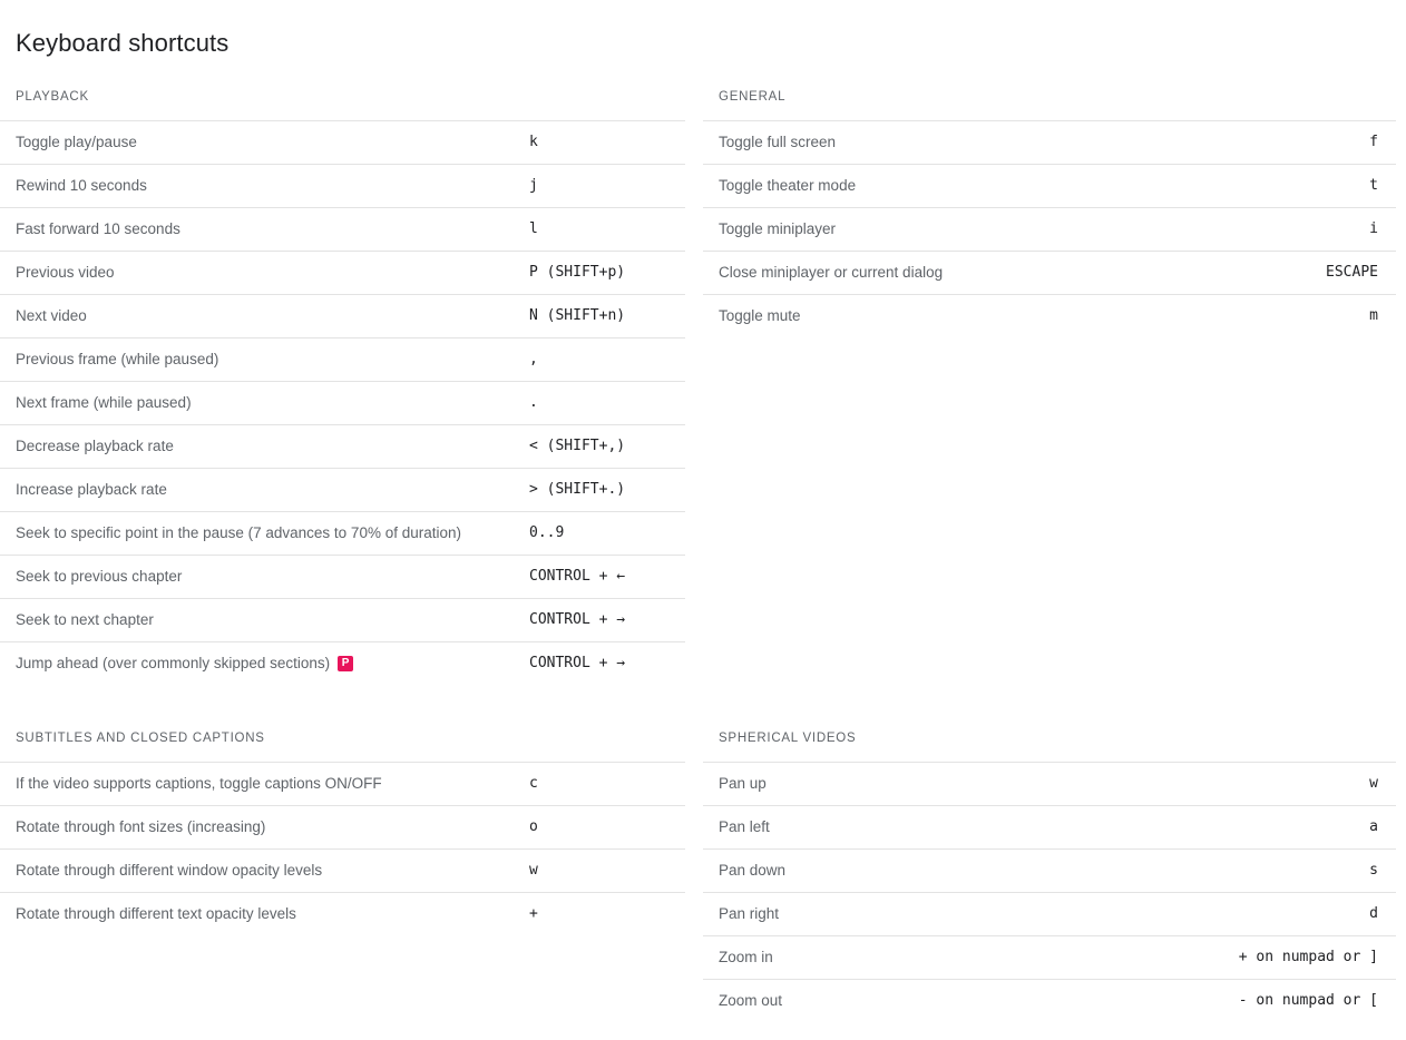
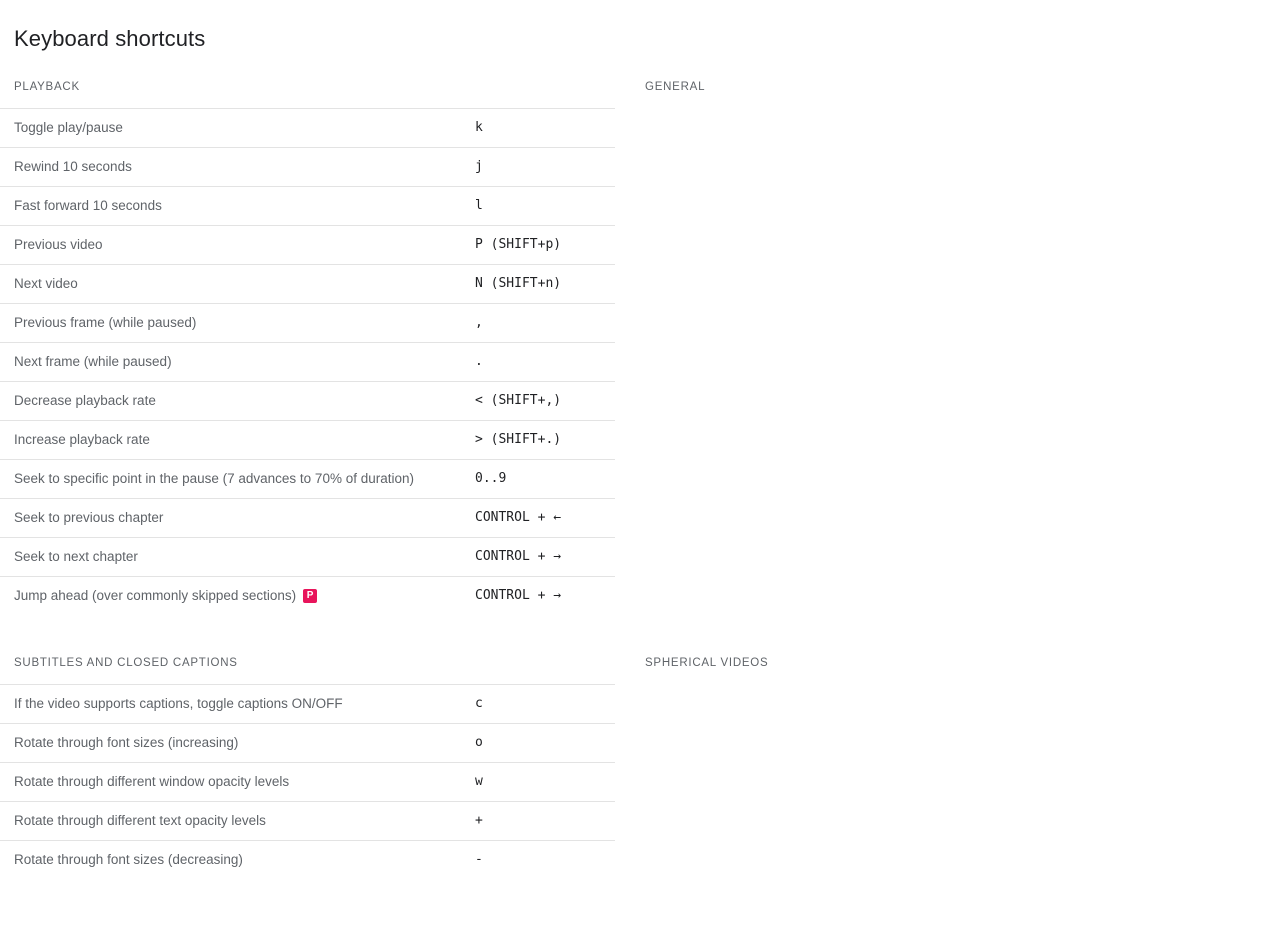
  Keyboard shortcuts
  PLAYBACK
  Toggle play/pause	k
  Rewind 10 seconds	j
  Fast forward 10 seconds	l
  Previous video	P (SHIFT+p)
  Next video	N (SHIFT+n)
  Previous frame (while paused)	,
  Next frame (while paused)	.
  Decrease playback rate	< (SHIFT+,)
  Increase playback rate	> (SHIFT+.)
  Seek to specific point in the pause (7 advances to 70% of duration)	0..9
  Seek to previous chapter	CONTROL + ←
  Seek to next chapter	CONTROL + →
  Jump ahead (over commonly skipped sections) P	CONTROL + →
  GENERAL
- Toggle full screen	f
- Toggle theater mode	t
- Toggle miniplayer	i
- Close miniplayer or current dialog	ESCAPE
- Toggle mute	m
  SUBTITLES AND CLOSED CAPTIONS
  If the video supports captions, toggle captions ON/OFF	c
  Rotate through font sizes (increasing)	o
  Rotate through different window opacity levels	w
  Rotate through different text opacity levels	+
+ Rotate through font sizes (decreasing)	-
  SPHERICAL VIDEOS
- Pan up	w
- Pan left	a
- Pan down	s
- Pan right	d
- Zoom in	+ on numpad or ]
- Zoom out	- on numpad or [
